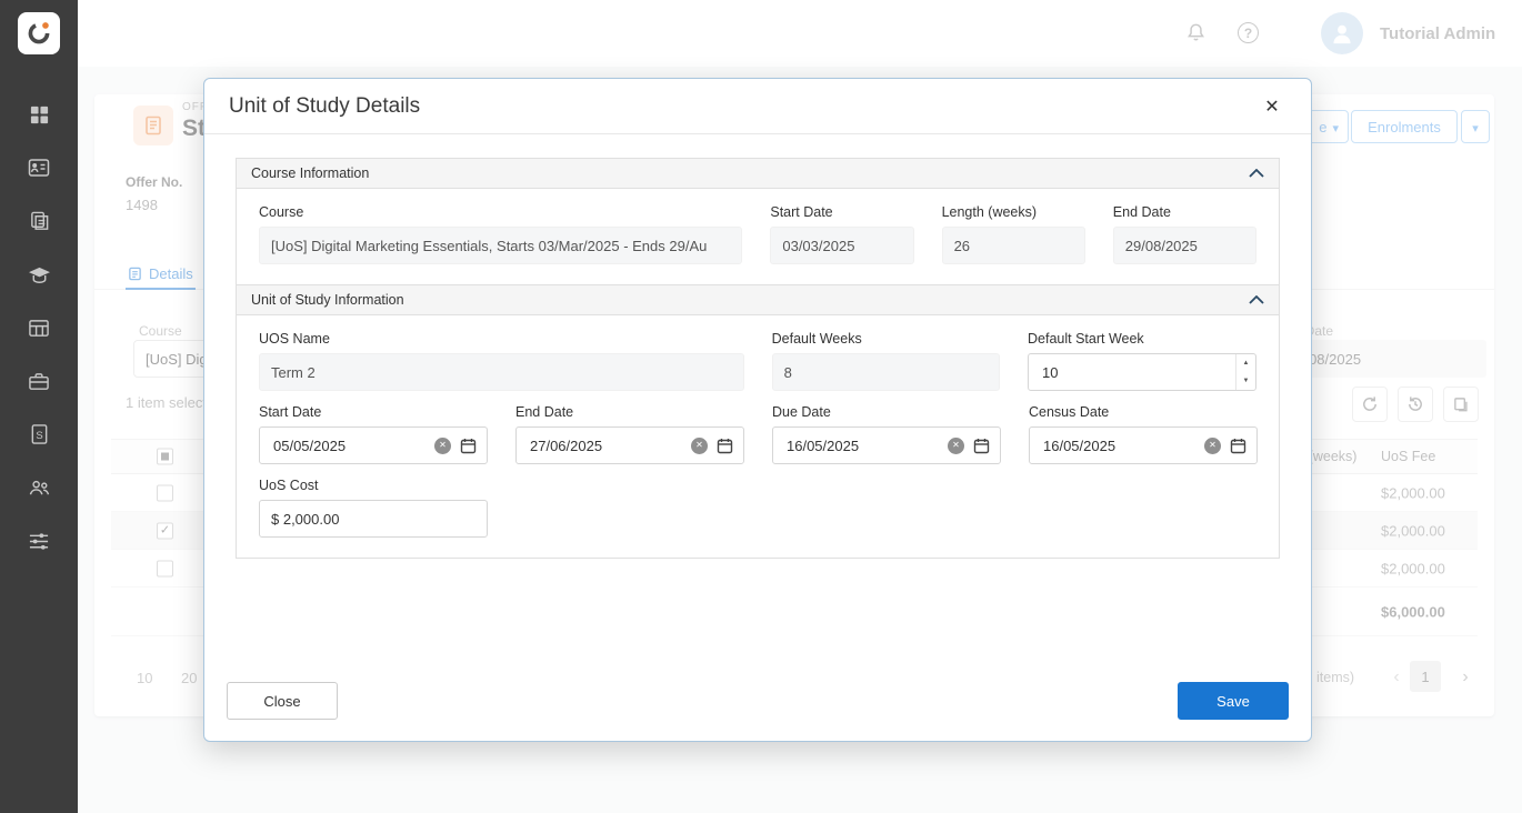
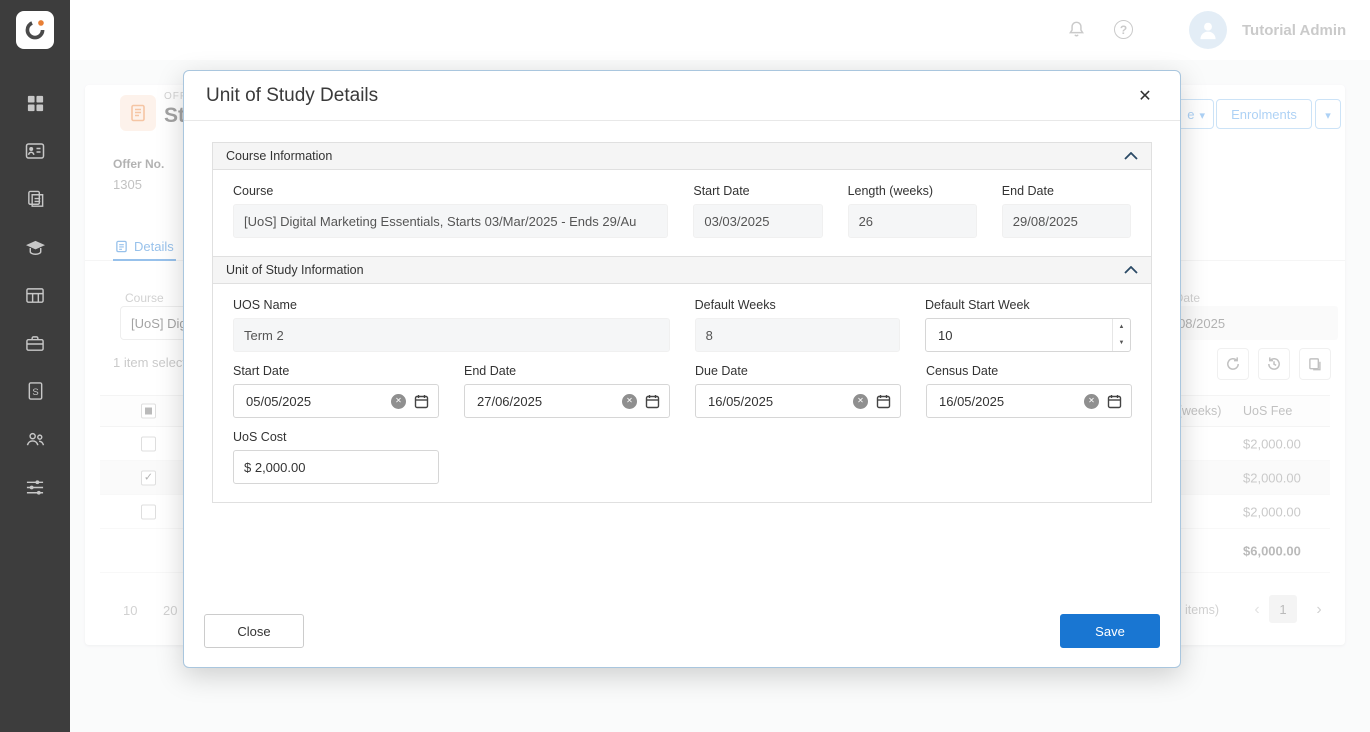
  S
  Tutorial Admin
  Offer No.
- 1498
+ 1305
  e
  Enrolments
  Details
  Course
  08/2025
  1 item selec
  UoS Fee
  $2,000.00
  $2,000.00
  $2,000.00
  $6,000.00
  10
  20
  items)
  1
  Unit of Study Details
  Course Information
  Course
  [UoS] Digital Marketing Essentials, Starts 03/Mar/2025 - Ends 29/Au
  Start Date
  03/03/2025
  Length (weeks)
  26
  End Date
  29/08/2025
  Unit of Study Information
  UOS Name
  Term 2
  Default Weeks
  8
  Default Start Week
  10
  Start Date
  05/05/2025
  End Date
  27/06/2025
  Due Date
  16/05/2025
  Census Date
  16/05/2025
  UoS Cost
  $ 2,000.00
  Close
  Save
